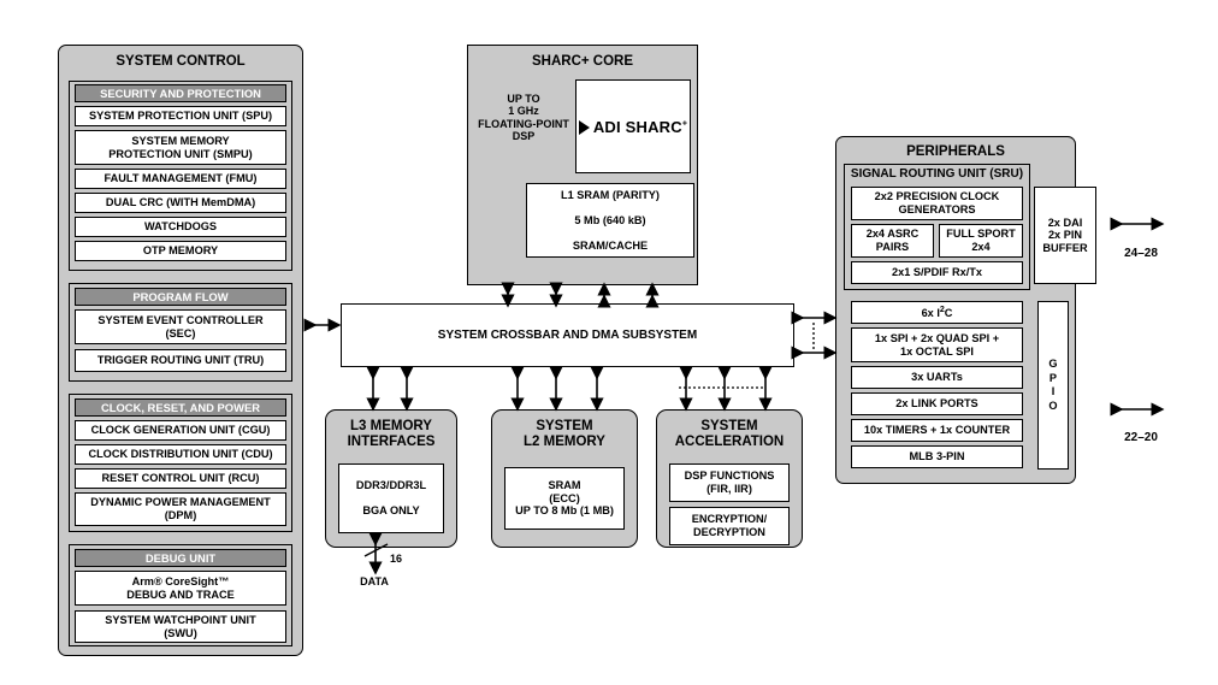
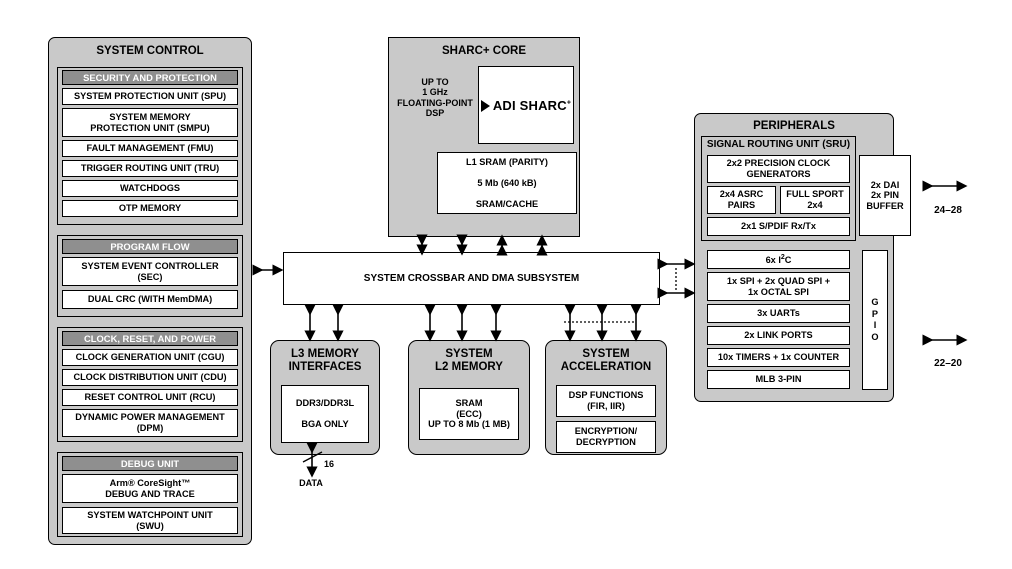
  SYSTEM CONTROL
  SECURITY AND PROTECTION
  SYSTEM PROTECTION UNIT (SPU)
  SYSTEM MEMORY
  PROTECTION UNIT (SMPU)
  FAULT MANAGEMENT (FMU)
- DUAL CRC (WITH MemDMA)
+ TRIGGER ROUTING UNIT (TRU)
  WATCHDOGS
  OTP MEMORY
  PROGRAM FLOW
  SYSTEM EVENT CONTROLLER
  (SEC)
- TRIGGER ROUTING UNIT (TRU)
+ DUAL CRC (WITH MemDMA)
  CLOCK, RESET, AND POWER
  CLOCK GENERATION UNIT (CGU)
  CLOCK DISTRIBUTION UNIT (CDU)
  RESET CONTROL UNIT (RCU)
  DYNAMIC POWER MANAGEMENT
  (DPM)
  DEBUG UNIT
  Arm® CoreSight™
  DEBUG AND TRACE
  SYSTEM WATCHPOINT UNIT
  (SWU)
  SHARC+ CORE
  UP TO
  1 GHz
  FLOATING-POINT
  DSP
  ADI SHARC
  L1 SRAM (PARITY)
  5 Mb (640 kB)
  SRAM/CACHE
  SYSTEM CROSSBAR AND DMA SUBSYSTEM
  L3 MEMORY
  INTERFACES
  DDR3/DDR3L
  BGA ONLY
  16
  DATA
  SYSTEM
  L2 MEMORY
  SRAM
  (ECC)
  UP TO 8 Mb (1 MB)
  SYSTEM
  ACCELERATION
  DSP FUNCTIONS
  (FIR, IIR)
  ENCRYPTION/
  DECRYPTION
  PERIPHERALS
  SIGNAL ROUTING UNIT (SRU)
  2x2 PRECISION CLOCK
  GENERATORS
  2x4 ASRC
  PAIRS
  FULL SPORT
  2x4
  2x1 S/PDIF Rx/Tx
  2x DAI
  2x PIN
  BUFFER
  6x I C
  1x SPI + 2x QUAD SPI +
  1x OCTAL SPI
  3x UARTs
  2x LINK PORTS
  10x TIMERS + 1x COUNTER
  MLB 3-PIN
  G
  P
  I
  O
  24–28
  22–20
